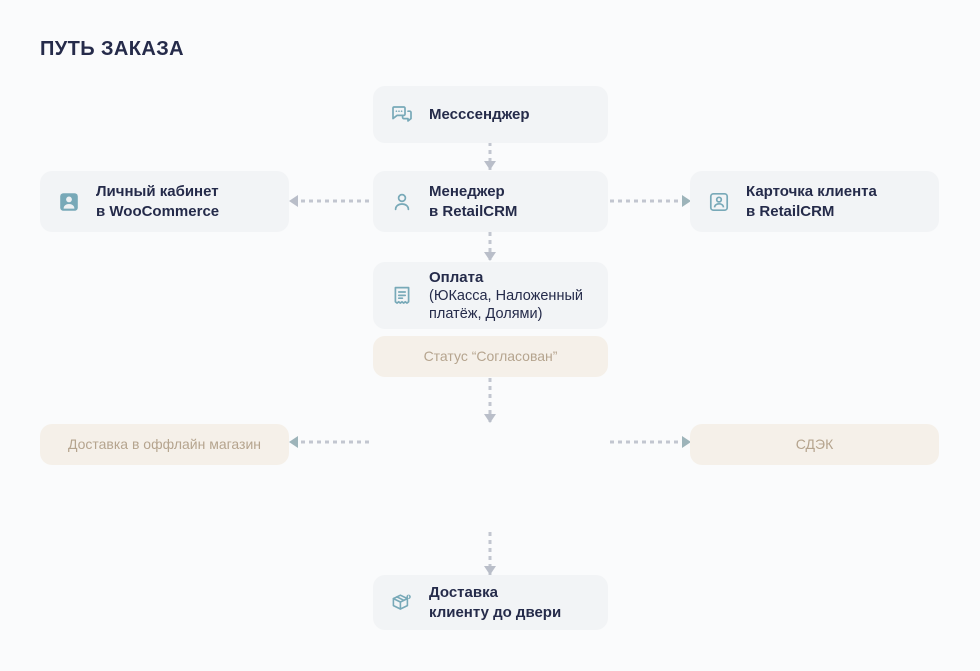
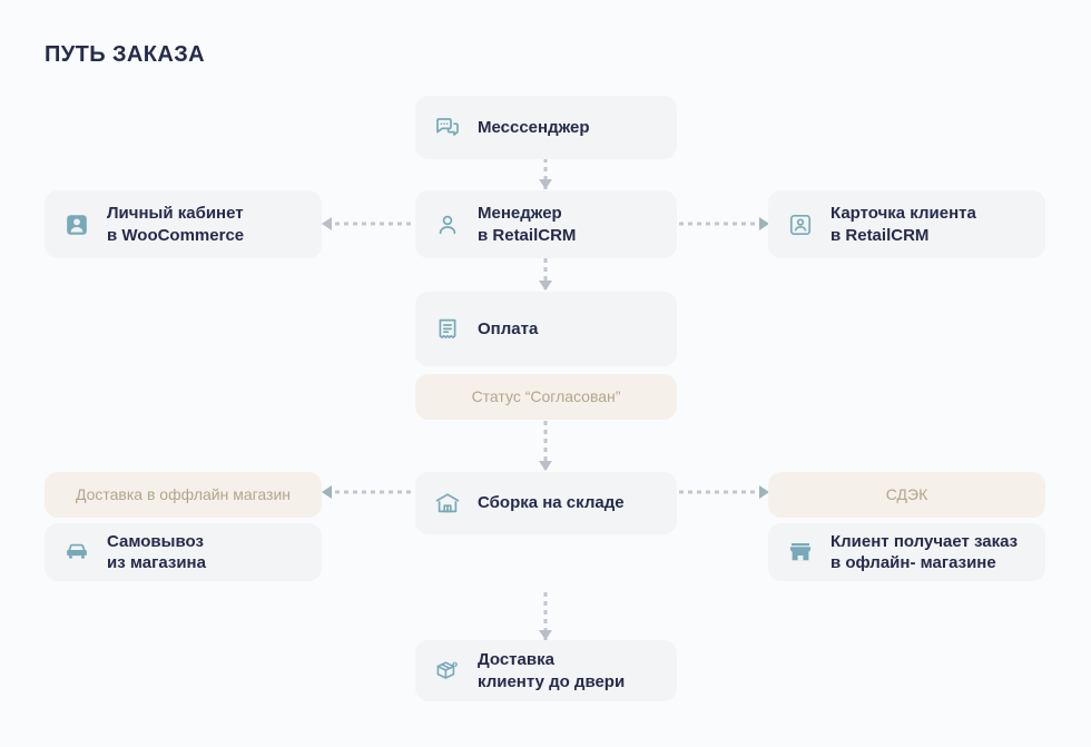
  ПУТЬ ЗАКАЗА
  Месссенджер
  Менеджер
  в RetailCRM
  Личный кабинет
  в WooCommerce
  Карточка клиента
  в RetailCRM
  Оплата
- (ЮКасса, Наложенный
- платёж, Долями)
  Статус “Согласован”
+ Сборка на складе
  Доставка в оффлайн магазин
+ Самовывоз
+ из магазина
  СДЭК
+ Клиент получает заказ
+ в офлайн- магазине
  Доставка
  клиенту до двери
